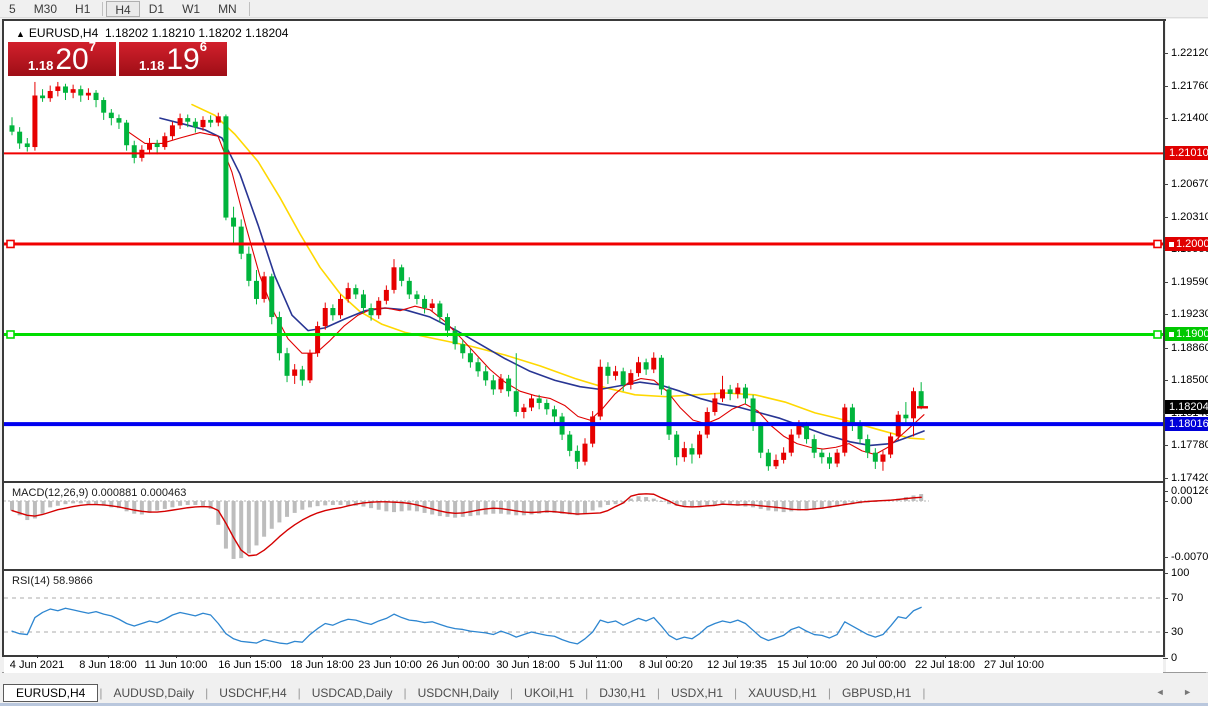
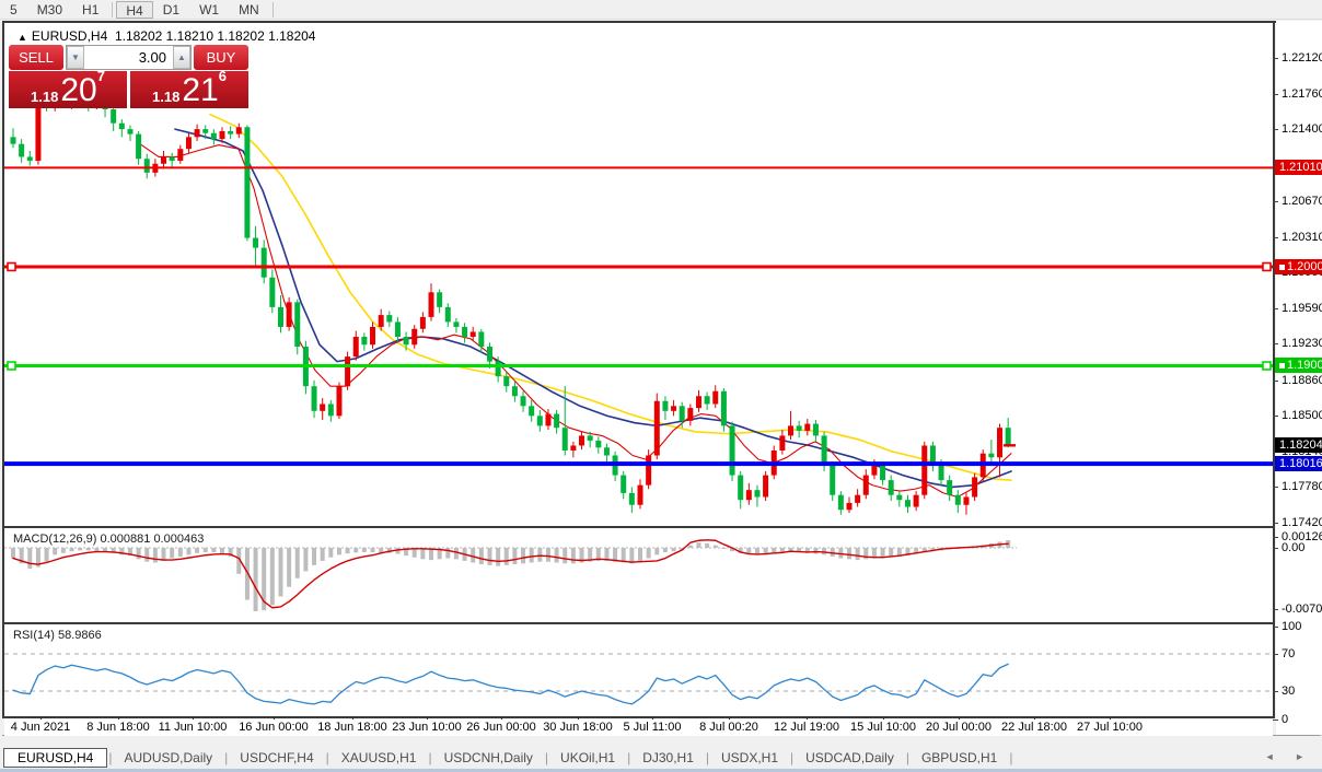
  5
  M30
  H1
  H4
  D1
  W1
  MN
  ▲ EURUSD,H4 1.18202 1.18210 1.18202 1.18204
+ SELL
+ ▼
+ 3.00
+ ▲
+ BUY
  1.18
  20
  7
  1.18
- 19
+ 21
  6
  MACD(12,26,9) 0.000881 0.000463
  RSI(14) 58.9866
  1.2212
  1.2176
  1.2140
  1.2067
  1.2031
  1.1959
  1.1923
  1.1886
  1.1850
  1.1778
  1.1742
  1.21010
  1.2000
  1.1900
  1.18204
  1.18016
  0.0012
  0.00
  -0.0070
  100
  70
  30
  0
  4 Jun 2021
  8 Jun 18:00
  11 Jun 10:00
- 16 Jun 15:00
+ 16 Jun 00:00
  18 Jun 18:00
  23 Jun 10:00
  26 Jun 00:00
  30 Jun 18:00
  5 Jul 11:00
  8 Jul 00:20
- 12 Jul 19:35
+ 12 Jul 19:00
  15 Jul 10:00
  20 Jul 00:00
  22 Jul 18:00
  27 Jul 10:00
  EURUSD,H4
  |
  AUDUSD,Daily
  |
  USDCHF,H4
  |
- USDCAD,Daily
+ XAUUSD,H1
  |
  USDCNH,Daily
  |
  UKOil,H1
  |
  DJ30,H1
  |
  USDX,H1
  |
- XAUUSD,H1
+ USDCAD,Daily
  |
  GBPUSD,H1
  |
  ◄ ►
